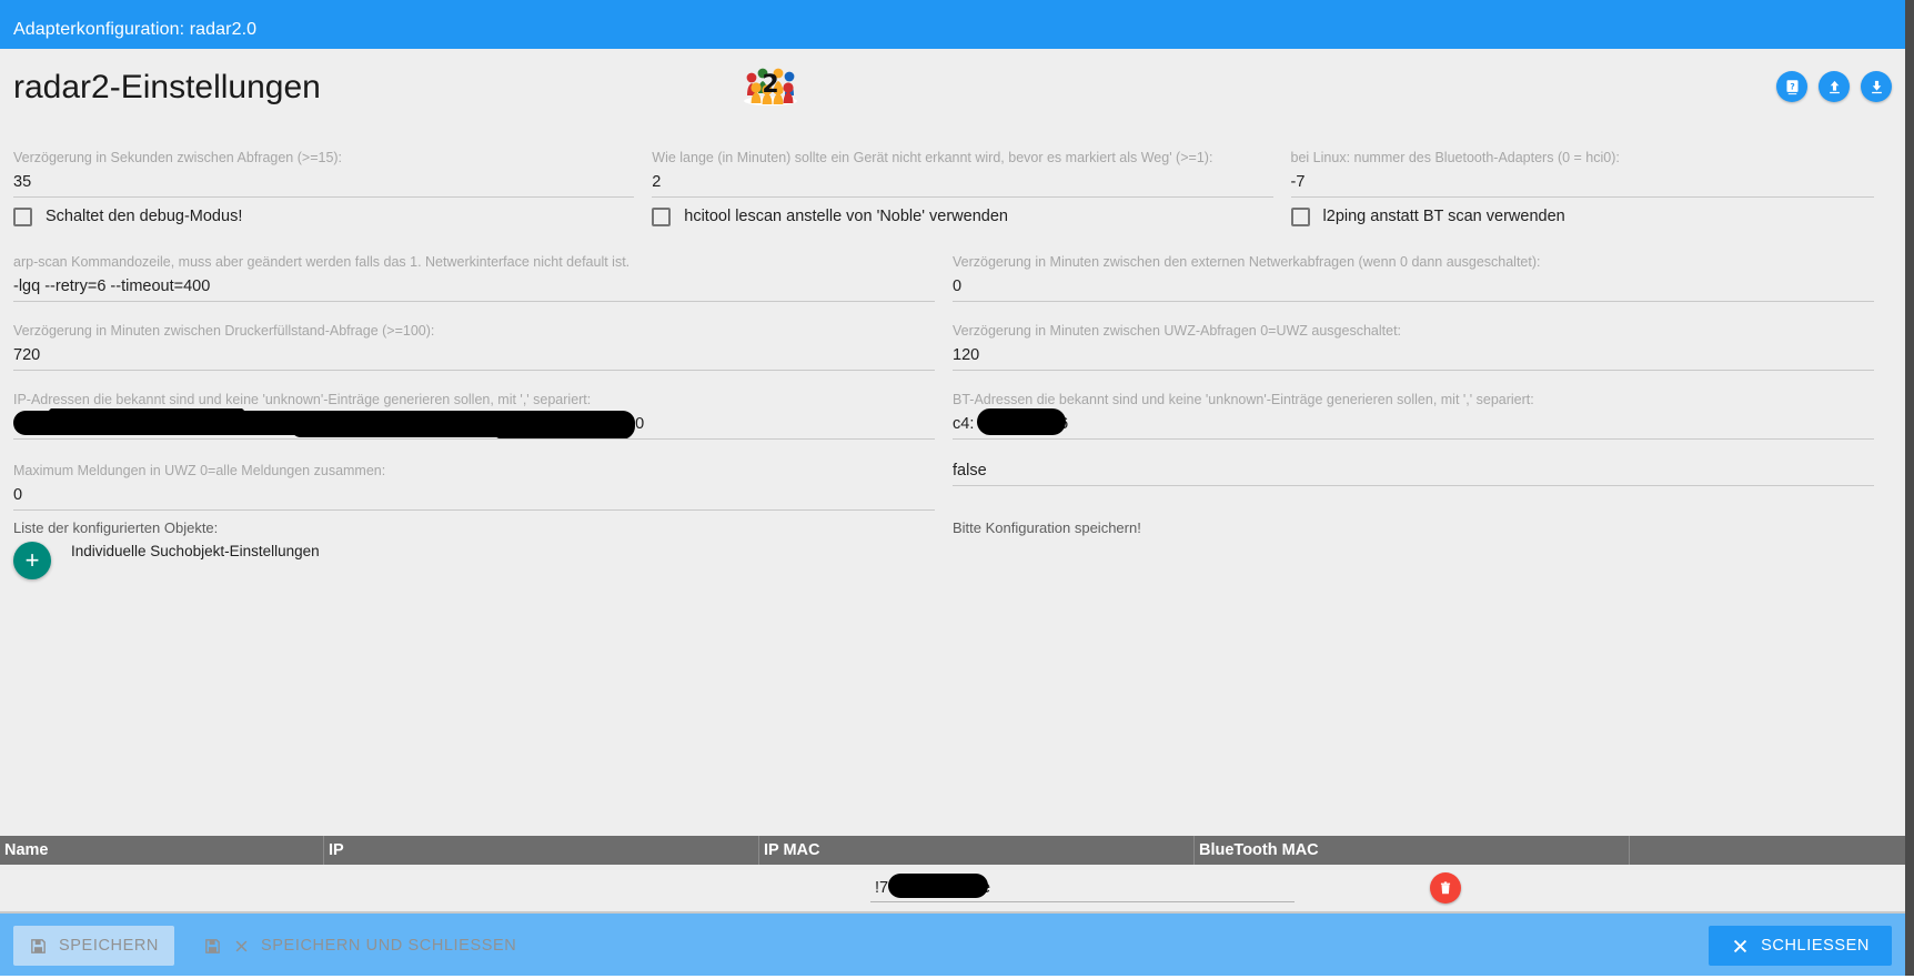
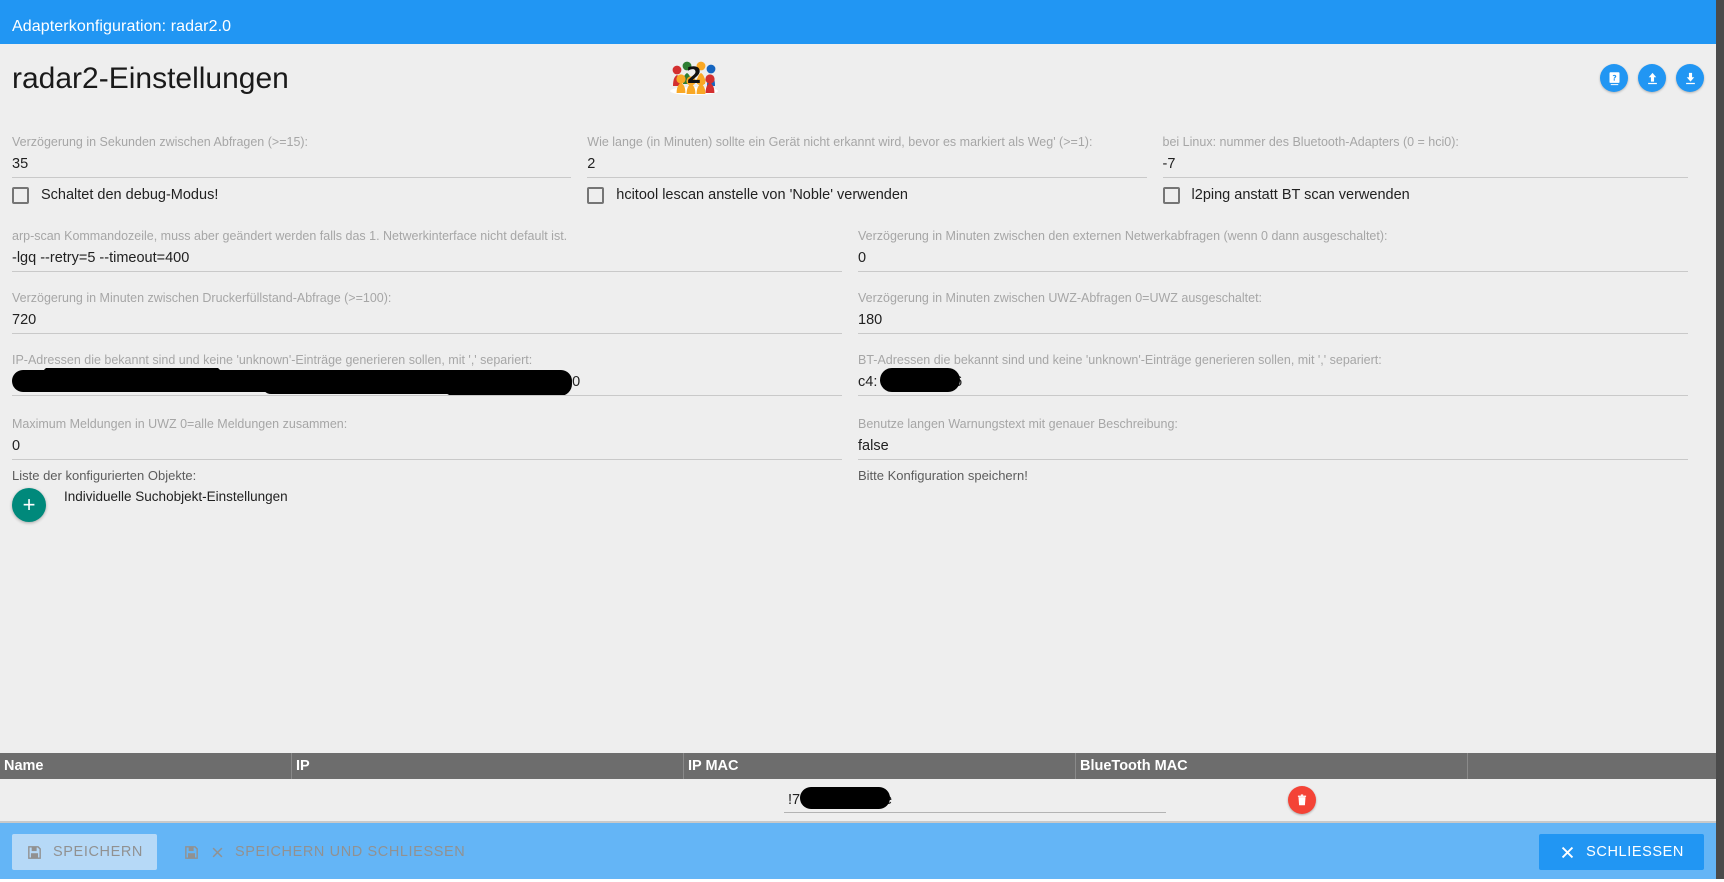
  Adapterkonfiguration: radar2.0
  radar2-Einstellungen
  2
  ?
  Verzögerung in Sekunden zwischen Abfragen (>=15):
  35
  Wie lange (in Minuten) sollte ein Gerät nicht erkannt wird, bevor es markiert als Weg' (>=1):
  2
  bei Linux: nummer des Bluetooth-Adapters (0 = hci0):
  -7
  Schaltet den debug-Modus!
  hcitool lescan anstelle von 'Noble' verwenden
  l2ping anstatt BT scan verwenden
  arp-scan Kommandozeile, muss aber geändert werden falls das 1. Netwerkinterface nicht default ist.
- -lgq --retry=6 --timeout=400
+ -lgq --retry=5 --timeout=400
  Verzögerung in Minuten zwischen den externen Netwerkabfragen (wenn 0 dann ausgeschaltet):
  0
  Verzögerung in Minuten zwischen Druckerfüllstand-Abfrage (>=100):
  720
  Verzögerung in Minuten zwischen UWZ-Abfragen 0=UWZ ausgeschaltet:
- 120
+ 180
  IP-Adressen die bekannt sind und keine 'unknown'-Einträge generieren sollen, mit ',' separiert:
  BT-Adressen die bekannt sind und keine 'unknown'-Einträge generieren sollen, mit ',' separiert:
  c4:
  Maximum Meldungen in UWZ 0=alle Meldungen zusammen:
  0
+ Benutze langen Warnungstext mit genauer Beschreibung:
  false
  Liste der konfigurierten Objekte:
  Bitte Konfiguration speichern!
  +
  Individuelle Suchobjekt-Einstellungen
  Name
  IP
  IP MAC
  BlueTooth MAC
  !7
  SPEICHERN
  SPEICHERN UND SCHLIESSEN
  SCHLIESSEN
